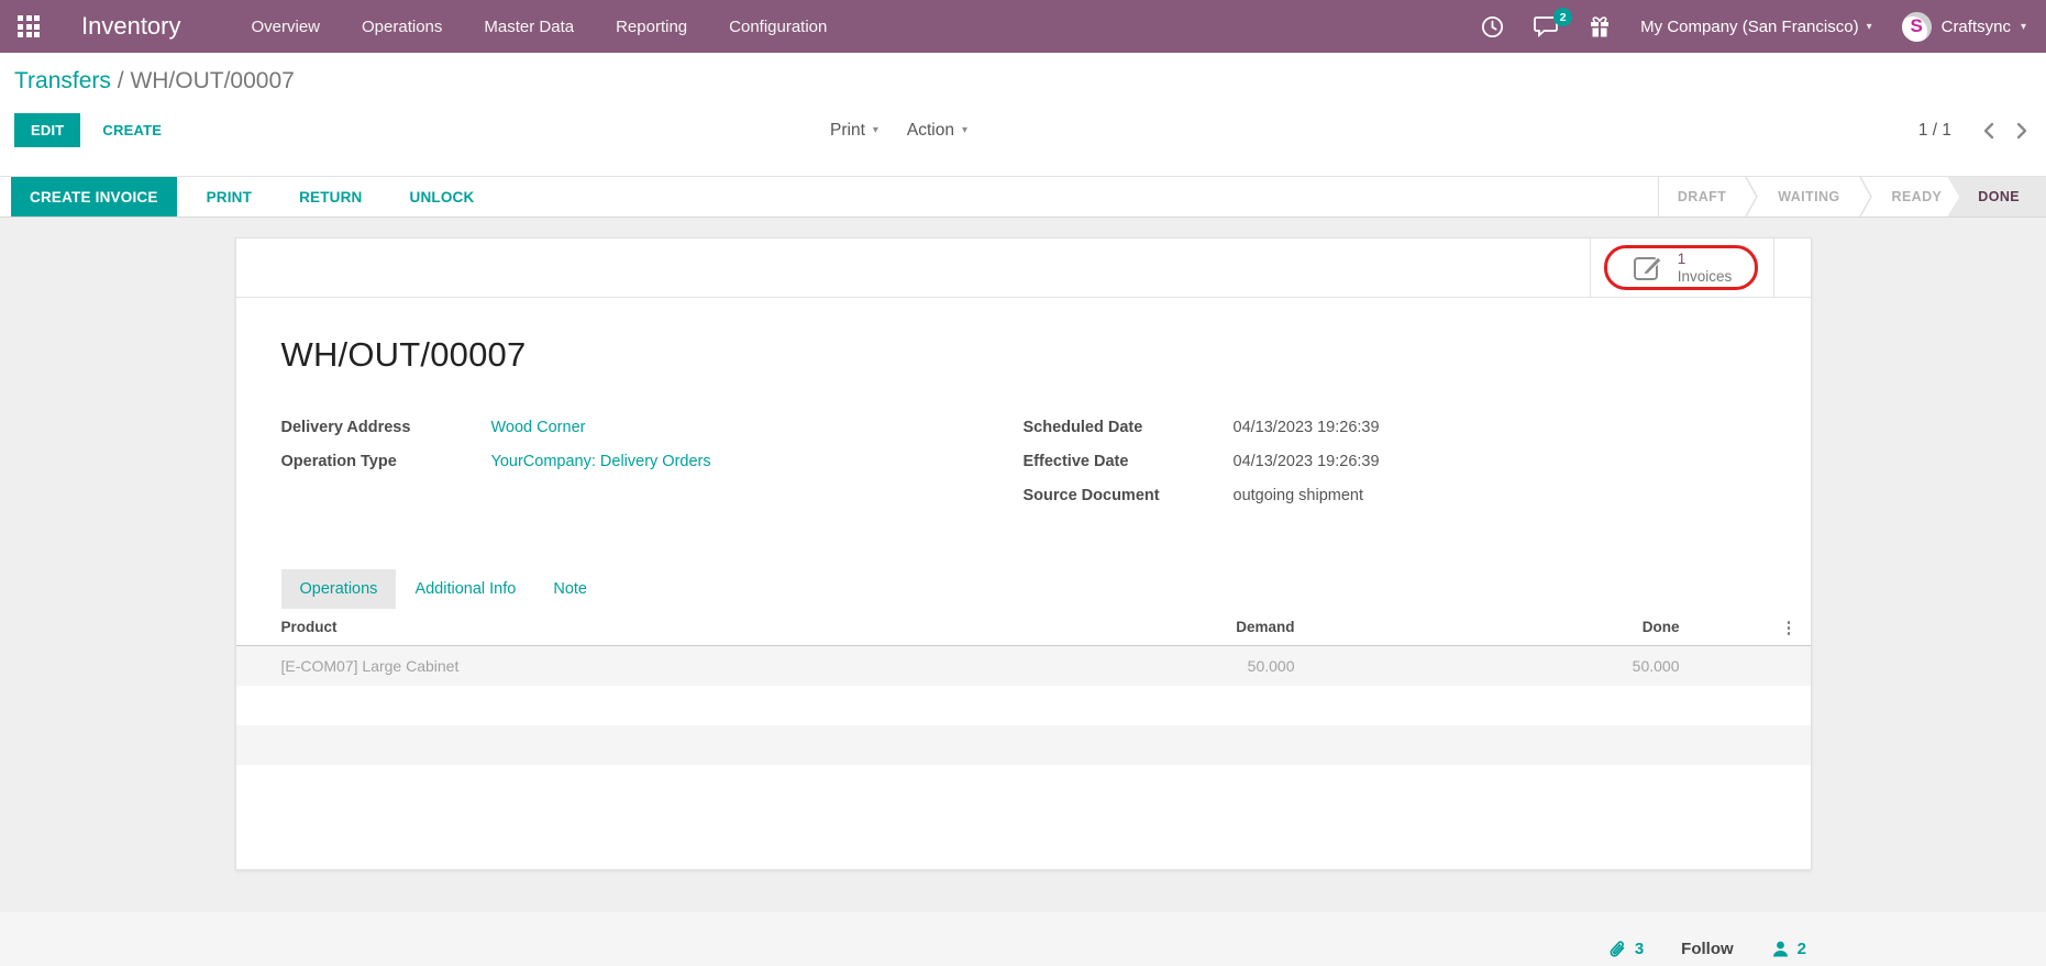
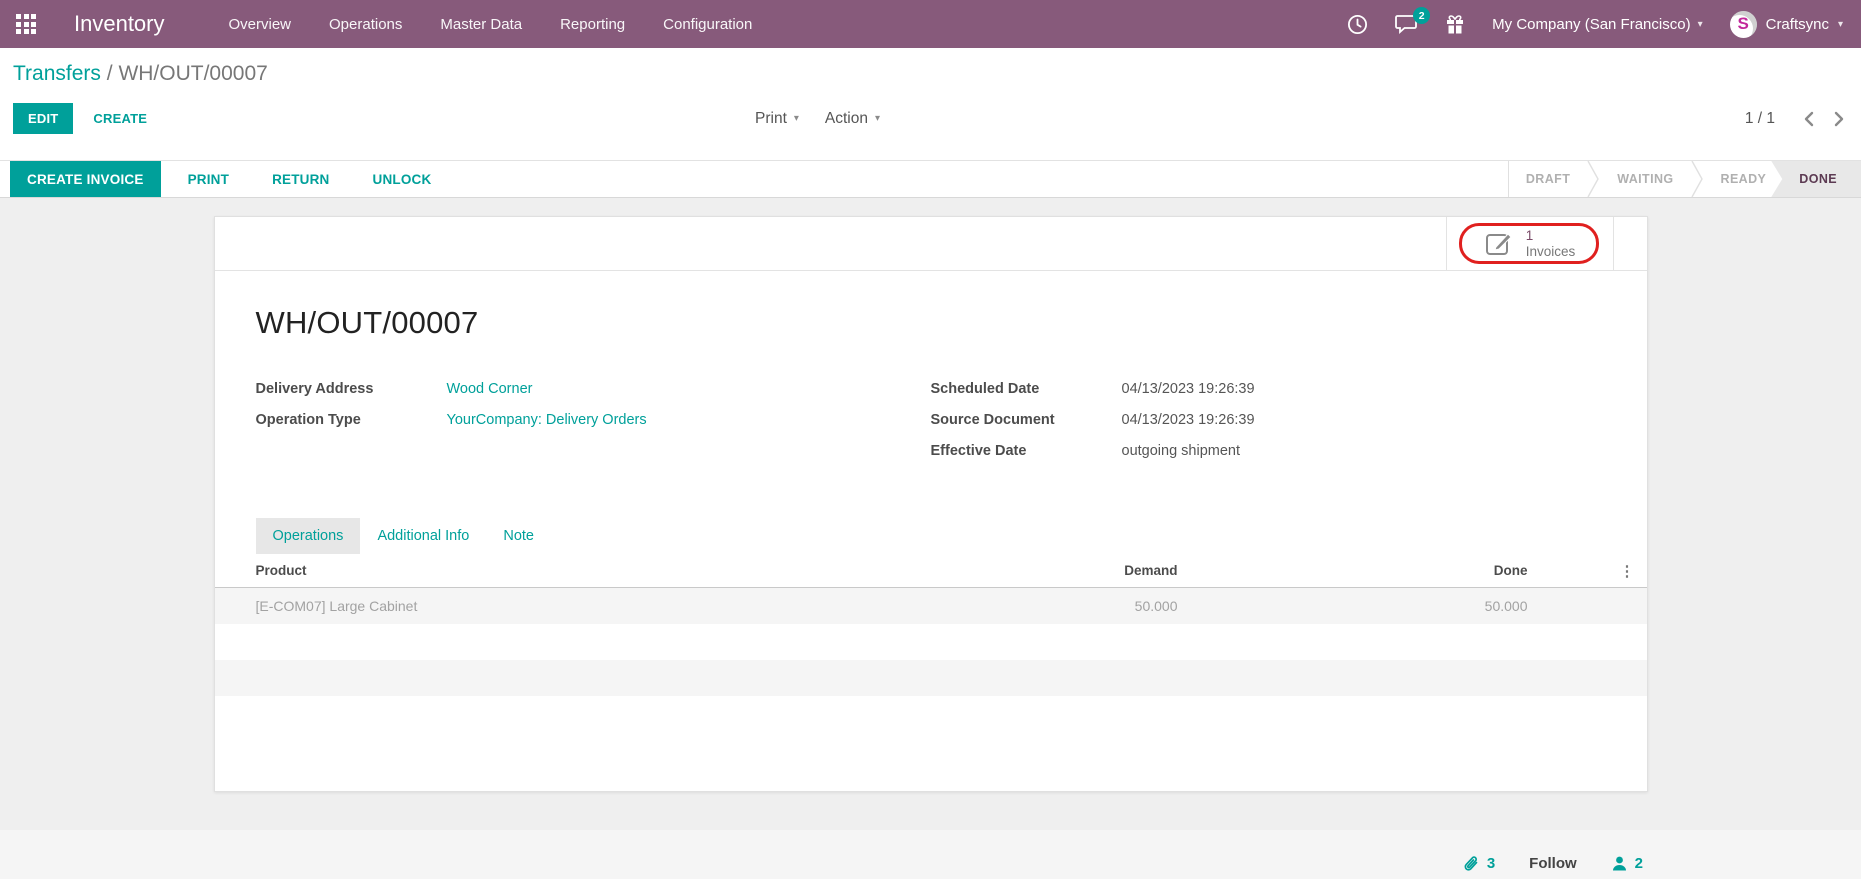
  Inventory
  Overview
  Operations
  Master Data
  Reporting
  Configuration
  2
  My Company (San Francisco)
  ▾
  S
  Craftsync
  ▾
  Transfers / WH/OUT/00007
  EDIT
  CREATE
  Print
  ▾
  Action
  ▾
  1 / 1
  CREATE INVOICE
  PRINT
  RETURN
  UNLOCK
  DRAFT
  WAITING
  READY
  DONE
  1
  Invoices
  WH/OUT/00007
  Delivery Address
  Wood Corner
  Operation Type
  YourCompany: Delivery Orders
  Scheduled Date
  04/13/2023 19:26:39
- Effective Date
+ Source Document
  04/13/2023 19:26:39
- Source Document
+ Effective Date
  outgoing shipment
  Operations
  Additional Info
  Note
  Product
  Demand
  Done
  ⋮
  [E-COM07] Large Cabinet
  50.000
  50.000
  3
  Follow
  2
